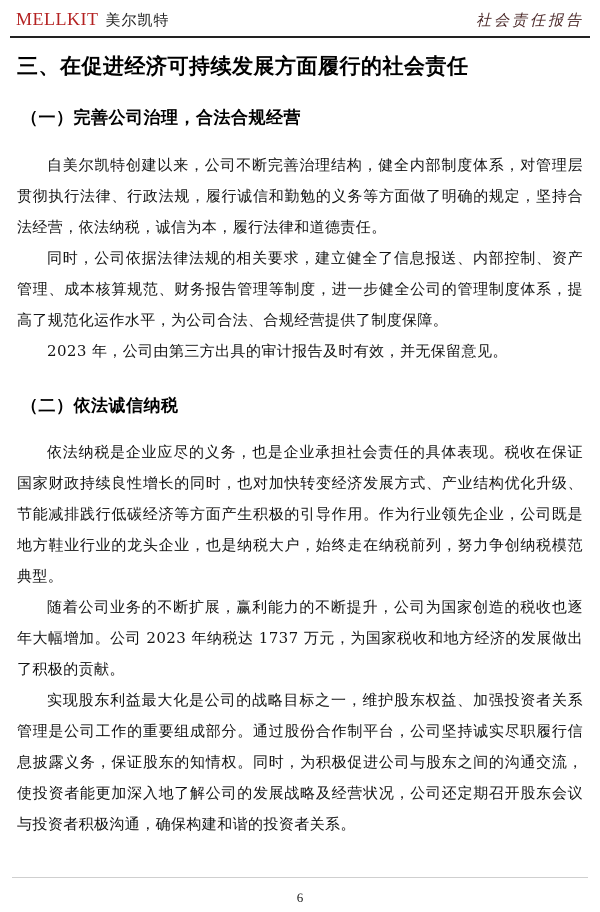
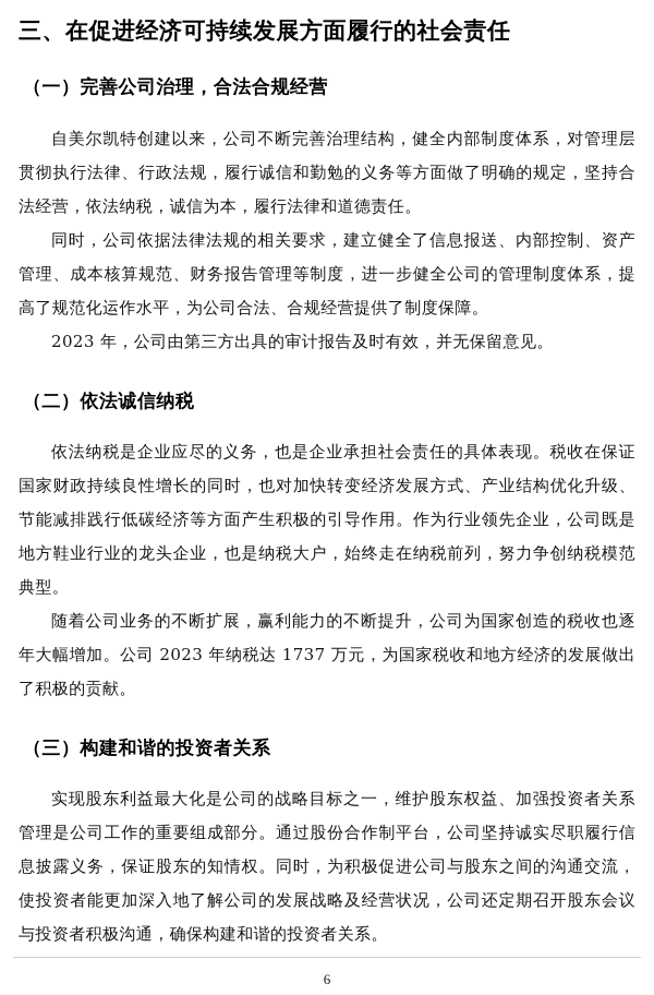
- MELLKIT
- 美尔凯特
- 社会责任报告
  三、在促进经济可持续发展方面履行的社会责任
  （一）完善公司治理，合法合规经营
  自美尔凯特创建以来，公司不断完善治理结构，健全内部制度体系，对管理层贯彻执行法律、行政法规，履行诚信和勤勉的义务等方面做了明确的规定，坚持合法经营，依法纳税，诚信为本，履行法律和道德责任。
  同时，公司依据法律法规的相关要求，建立健全了信息报送、内部控制、资产管理、成本核算规范、财务报告管理等制度，进一步健全公司的管理制度体系，提高了规范化运作水平，为公司合法、合规经营提供了制度保障。
  2023 年，公司由第三方出具的审计报告及时有效，并无保留意见。
  （二）依法诚信纳税
  依法纳税是企业应尽的义务，也是企业承担社会责任的具体表现。税收在保证国家财政持续良性增长的同时，也对加快转变经济发展方式、产业结构优化升级、节能减排践行低碳经济等方面产生积极的引导作用。作为行业领先企业，公司既是地方鞋业行业的龙头企业，也是纳税大户，始终走在纳税前列，努力争创纳税模范典型。
  随着公司业务的不断扩展，赢利能力的不断提升，公司为国家创造的税收也逐年大幅增加。公司 2023 年纳税达 1737 万元，为国家税收和地方经济的发展做出了积极的贡献。
+ （三）构建和谐的投资者关系
  实现股东利益最大化是公司的战略目标之一，维护股东权益、加强投资者关系管理是公司工作的重要组成部分。通过股份合作制平台，公司坚持诚实尽职履行信息披露义务，保证股东的知情权。同时，为积极促进公司与股东之间的沟通交流，使投资者能更加深入地了解公司的发展战略及经营状况，公司还定期召开股东会议与投资者积极沟通，确保构建和谐的投资者关系。
  6
